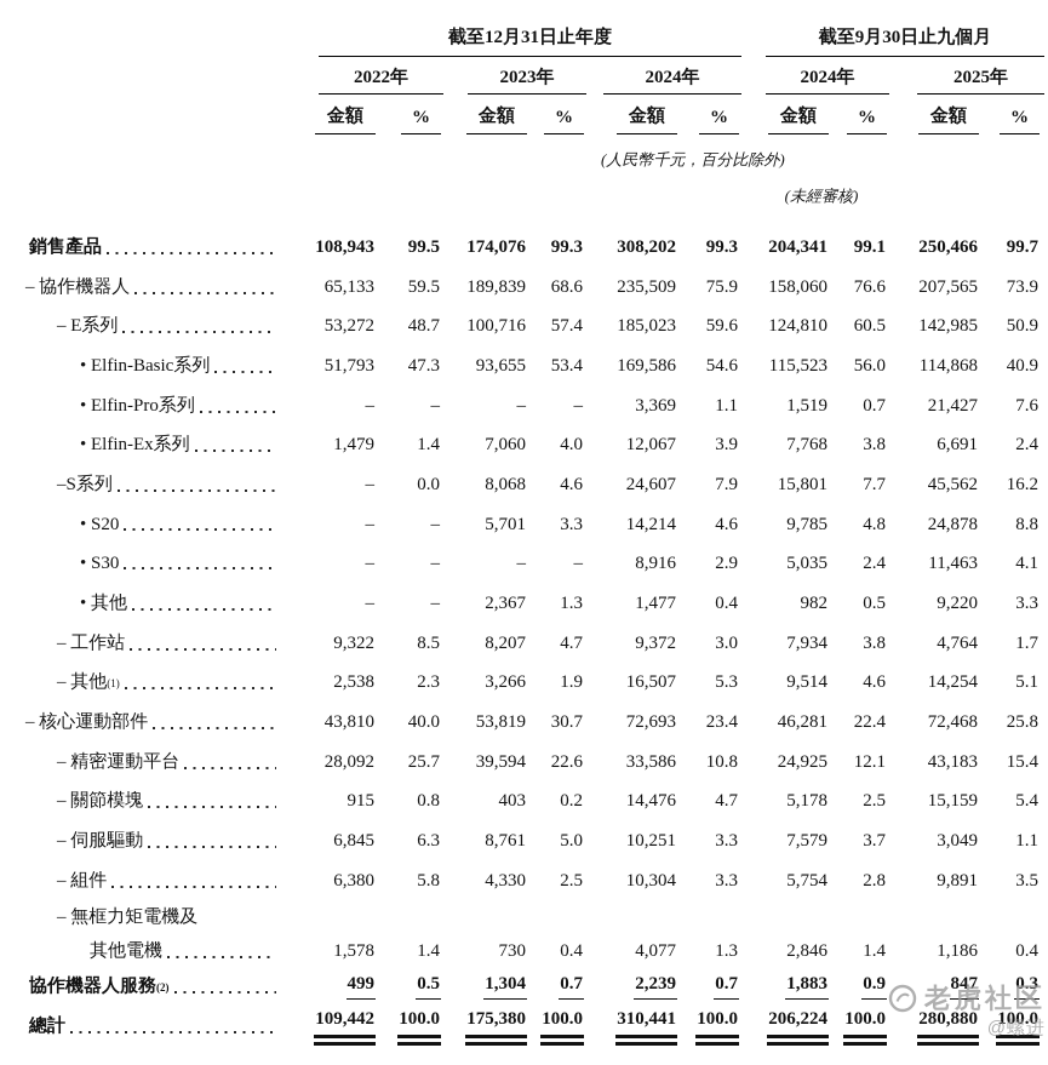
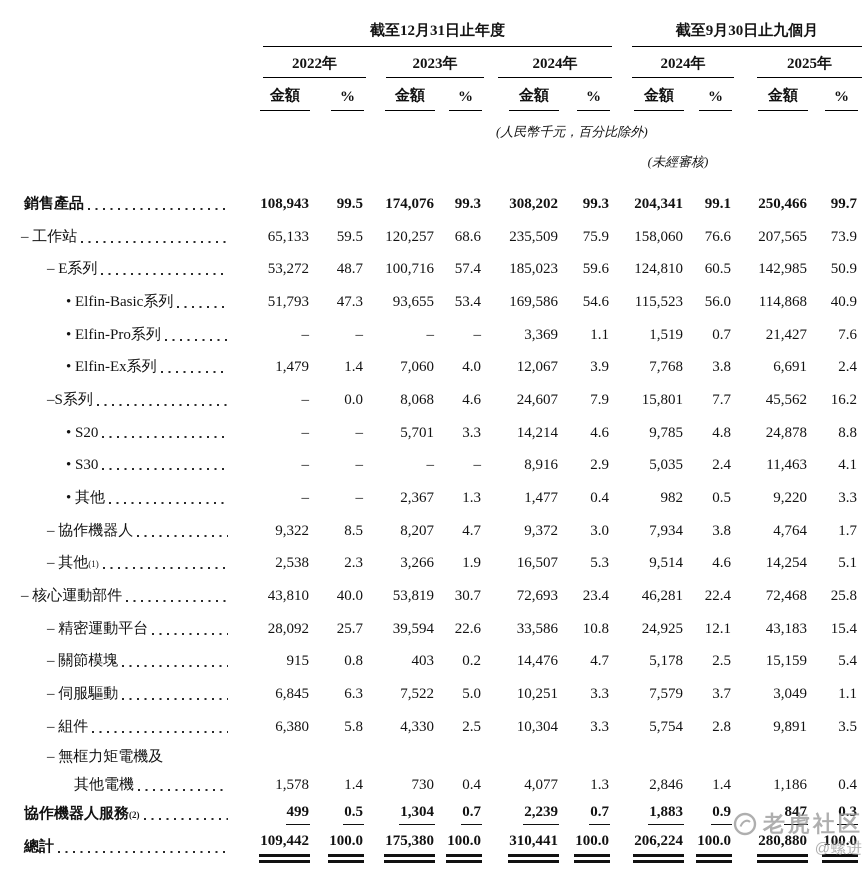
  截至12月31日止年度
  截至9月30日止九個月
  2022年
  2023年
  2024年
  2024年
  2025年
  金額
  %
  金額
  %
  金額
  %
  金額
  %
  金額
  %
  (人民幣千元，百分比除外)
  (未經審核)
  銷售產品
  108,943
  99.5
  174,076
  99.3
  308,202
  99.3
  204,341
  99.1
  250,466
  99.7
- – 協作機器人
+ – 工作站
  65,133
  59.5
- 189,839
+ 120,257
  68.6
  235,509
  75.9
  158,060
  76.6
  207,565
  73.9
  – E系列
  53,272
  48.7
  100,716
  57.4
  185,023
  59.6
  124,810
  60.5
  142,985
  50.9
  • Elfin-Basic系列
  51,793
  47.3
  93,655
  53.4
  169,586
  54.6
  115,523
  56.0
  114,868
  40.9
  • Elfin-Pro系列
  –
  –
  –
  –
  3,369
  1.1
  1,519
  0.7
  21,427
  7.6
  • Elfin-Ex系列
  1,479
  1.4
  7,060
  4.0
  12,067
  3.9
  7,768
  3.8
  6,691
  2.4
  –S系列
  –
  0.0
  8,068
  4.6
  24,607
  7.9
  15,801
  7.7
  45,562
  16.2
  • S20
  –
  –
  5,701
  3.3
  14,214
  4.6
  9,785
  4.8
  24,878
  8.8
  • S30
  –
  –
  –
  –
  8,916
  2.9
  5,035
  2.4
  11,463
  4.1
  • 其他
  –
  –
  2,367
  1.3
  1,477
  0.4
  982
  0.5
  9,220
  3.3
- – 工作站
+ – 協作機器人
  9,322
  8.5
  8,207
  4.7
  9,372
  3.0
  7,934
  3.8
  4,764
  1.7
  – 其他
  (1)
  2,538
  2.3
  3,266
  1.9
  16,507
  5.3
  9,514
  4.6
  14,254
  5.1
  – 核心運動部件
  43,810
  40.0
  53,819
  30.7
  72,693
  23.4
  46,281
  22.4
  72,468
  25.8
  – 精密運動平台
  28,092
  25.7
  39,594
  22.6
  33,586
  10.8
  24,925
  12.1
  43,183
  15.4
  – 關節模塊
  915
  0.8
  403
  0.2
  14,476
  4.7
  5,178
  2.5
  15,159
  5.4
  – 伺服驅動
  6,845
  6.3
- 8,761
+ 7,522
  5.0
  10,251
  3.3
  7,579
  3.7
  3,049
  1.1
  – 組件
  6,380
  5.8
  4,330
  2.5
  10,304
  3.3
  5,754
  2.8
  9,891
  3.5
  – 無框力矩電機及
  其他電機
  1,578
  1.4
  730
  0.4
  4,077
  1.3
  2,846
  1.4
  1,186
  0.4
  協作機器人服務
  (2)
  499
  0.5
  1,304
  0.7
  2,239
  0.7
  1,883
  0.9
  847
  0.3
  總計
  109,442
  100.0
  175,380
  100.0
  310,441
  100.0
  206,224
  100.0
  280,880
  100.0
  老虎社区
  @螺进
